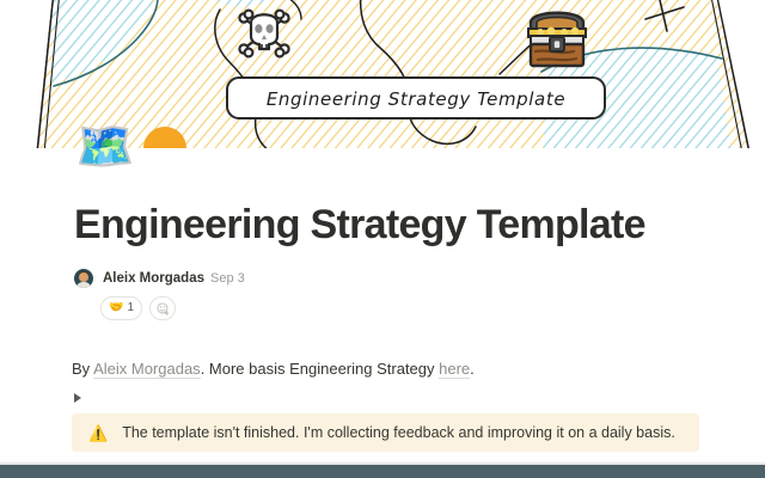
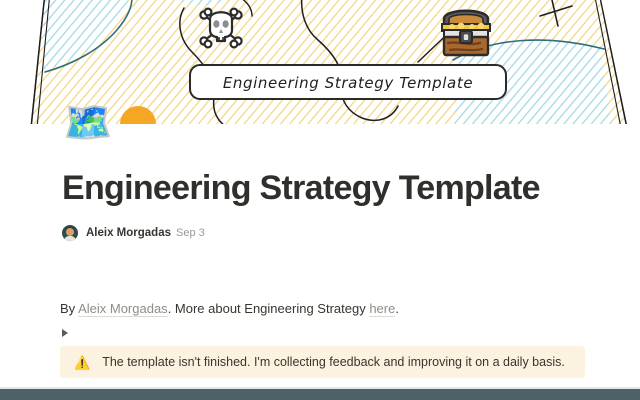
  Engineering Strategy Template
  🗺️
  Engineering Strategy Template
  Aleix Morgadas
  Sep 3
- 🤝
- 1
- By Aleix Morgadas. More basis Engineering Strategy here.
+ By Aleix Morgadas. More about Engineering Strategy here.
  ⚠️
  The template isn't finished. I'm collecting feedback and improving it on a daily basis.
